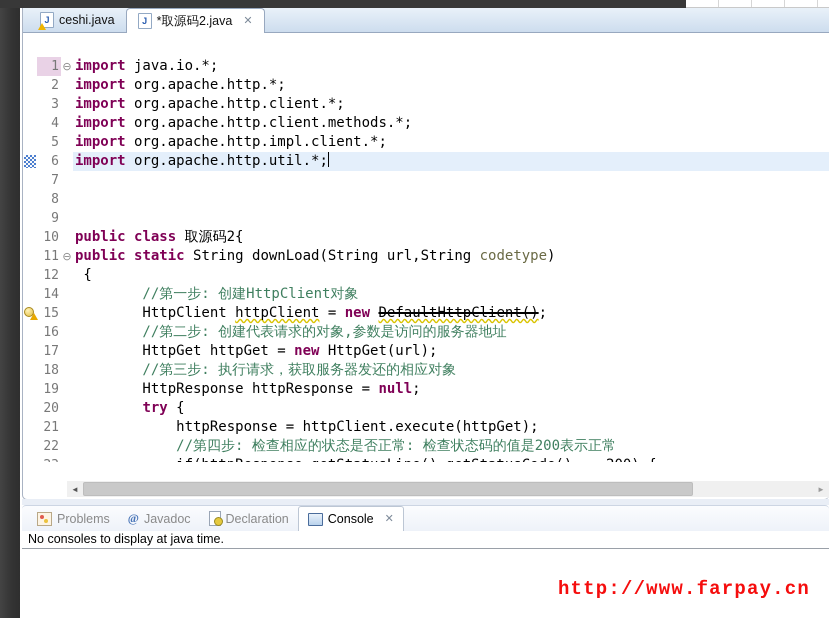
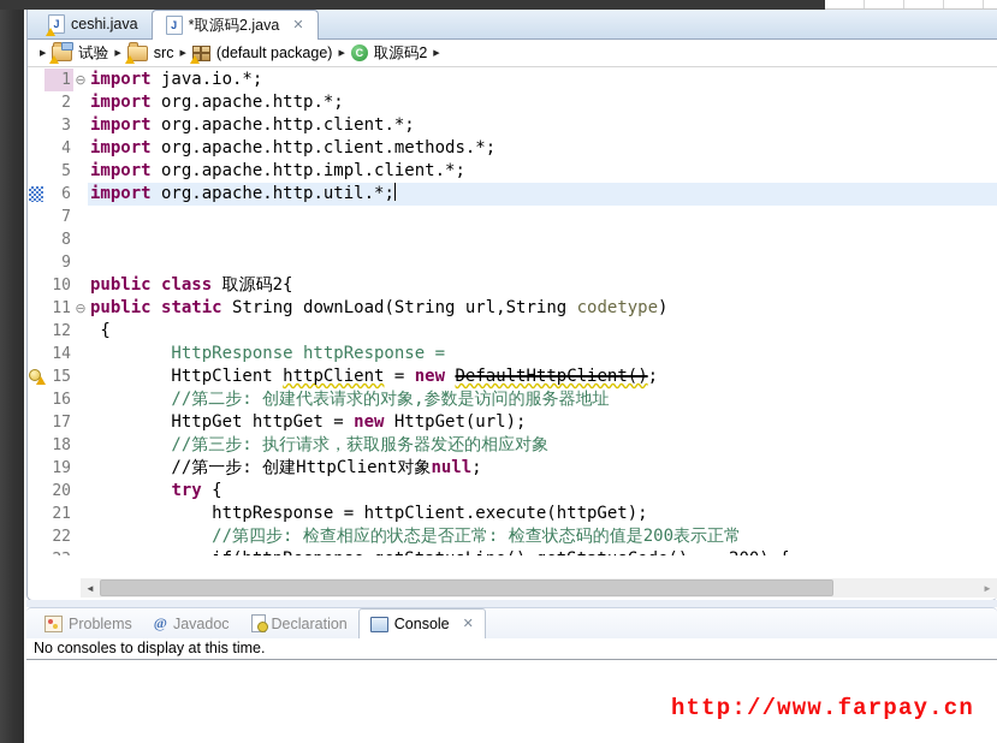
  ceshi.java
  *取源码2.java
+ 试验
+ src
+ (default package)
+ 取源码2
  1
  ⊖
  import java.io.*;
  2
  import org.apache.http.*;
  3
  import org.apache.http.client.*;
  4
  import org.apache.http.client.methods.*;
  5
  import org.apache.http.impl.client.*;
  6
  import org.apache.http.util.*;
  7
  8
  9
  10
  public class 取源码2{
  11
  ⊖
  public static String downLoad(String url,String codetype)
  12
  {
  14
- //第一步: 创建HttpClient对象
+ HttpResponse httpResponse =
  15
  HttpClient httpClient = new DefaultHttpClient();
  16
  //第二步: 创建代表请求的对象,参数是访问的服务器地址
  17
  HttpGet httpGet = new HttpGet(url);
  18
  //第三步: 执行请求，获取服务器发还的相应对象
  19
- HttpResponse httpResponse = null;
+ //第一步: 创建HttpClient对象null;
  20
  try {
  21
  httpResponse = httpClient.execute(httpGet);
  22
  //第四步: 检查相应的状态是否正常: 检查状态码的值是200表示正常
  Problems
  Javadoc
  Declaration
  Console
- No consoles to display at java time.
+ No consoles to display at this time.
  http://www.farpay.cn
